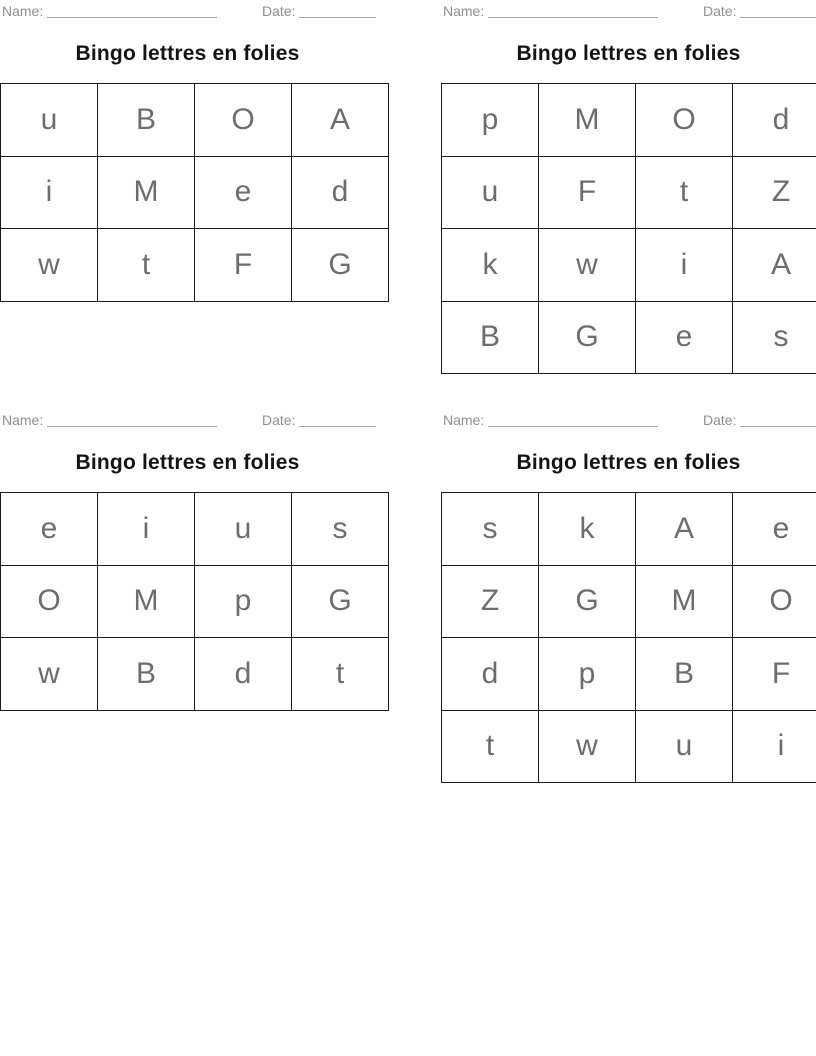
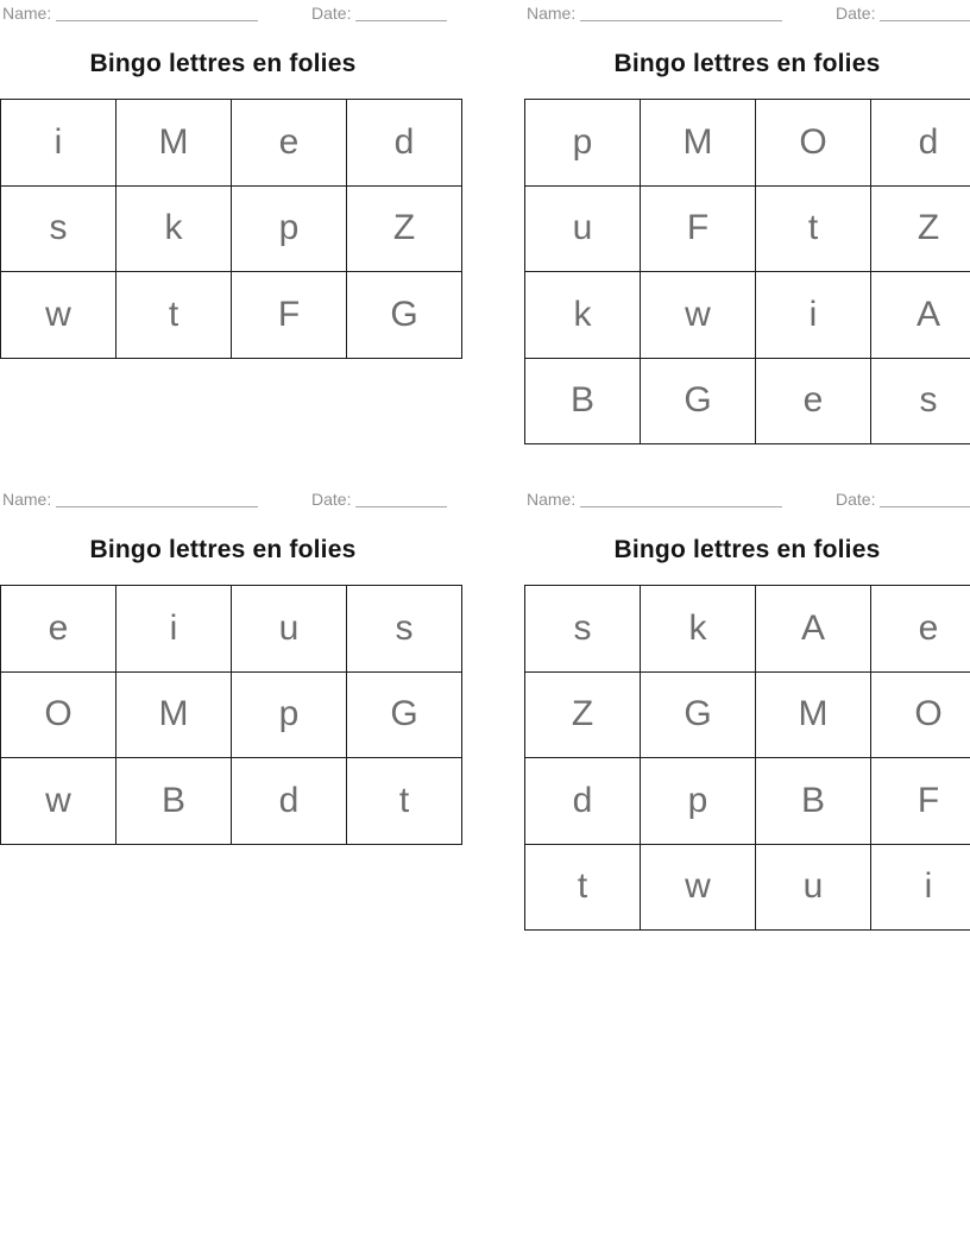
  Name:
  Date:
  Bingo lettres en folies
- u	B	O	A
  i	M	e	d
+ s	k	p	Z
  w	t	F	G
  Name:
  Date:
  Bingo lettres en folies
  p	M	O	d
  u	F	t	Z
  k	w	i	A
  B	G	e	s
  Name:
  Date:
  Bingo lettres en folies
  e	i	u	s
  O	M	p	G
  w	B	d	t
  Name:
  Date:
  Bingo lettres en folies
  s	k	A	e
  Z	G	M	O
  d	p	B	F
  t	w	u	i
